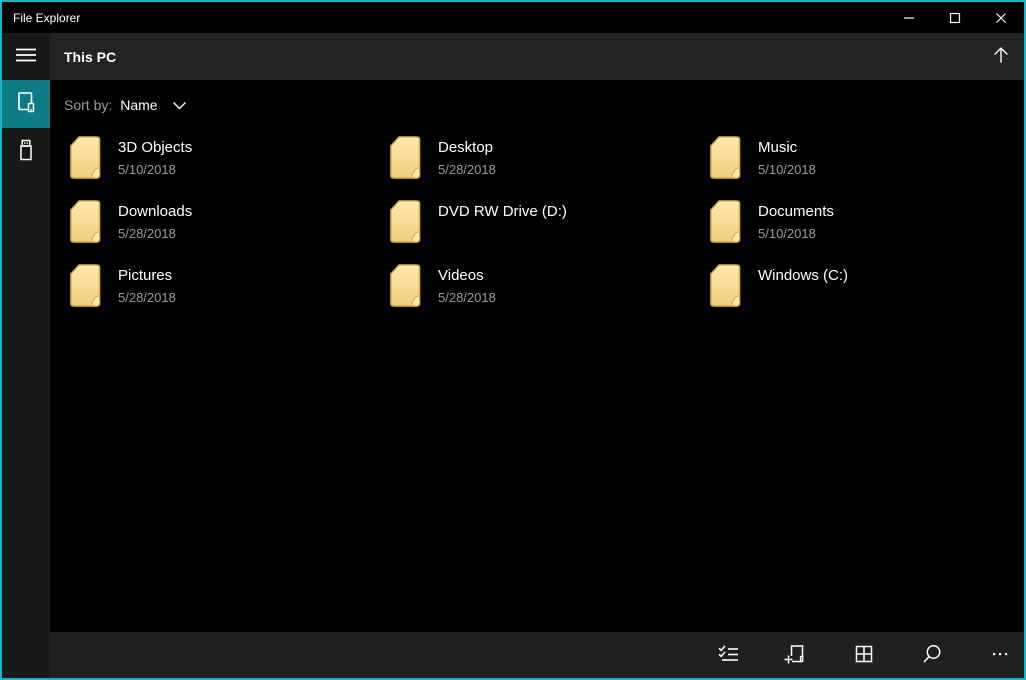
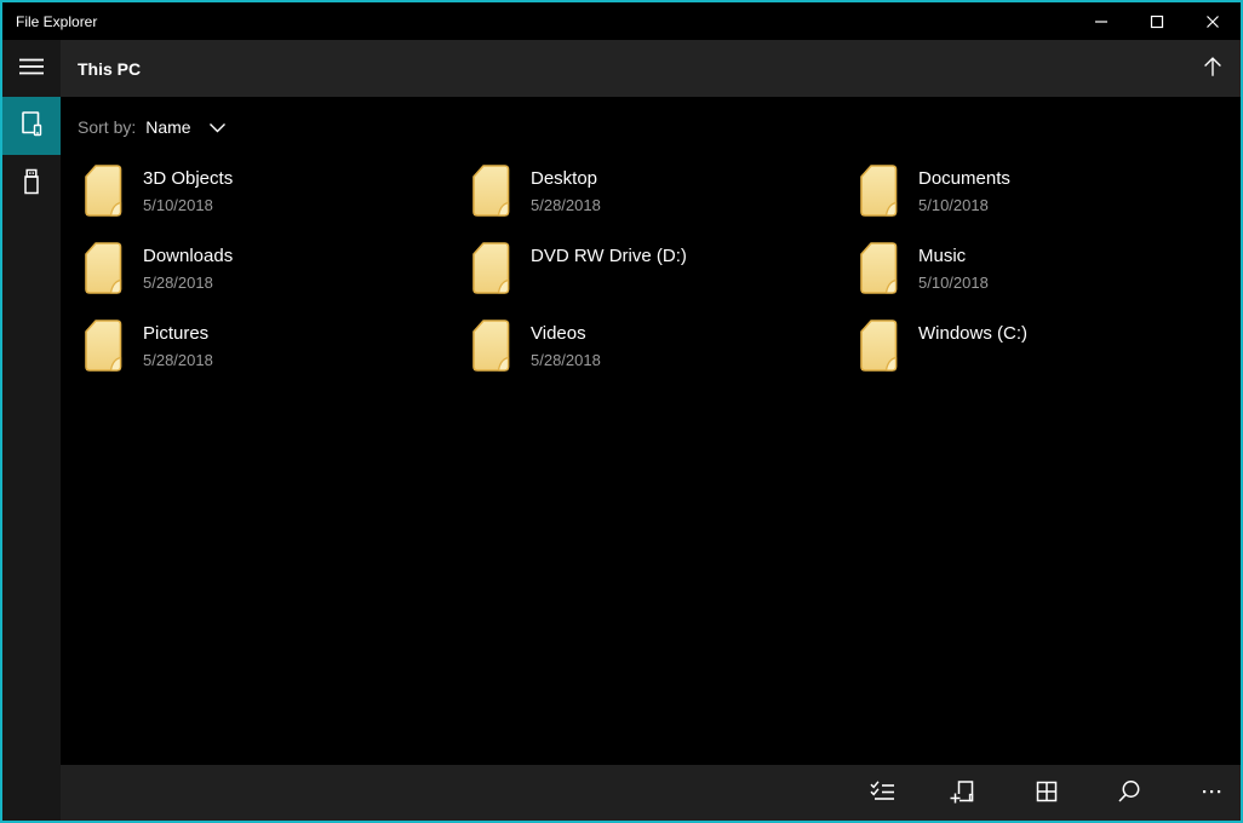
  File Explorer
  This PC
  Sort by:
  Name
  3D Objects
  5/10/2018
  Desktop
  5/28/2018
- Music
+ Documents
  5/10/2018
  Downloads
  5/28/2018
  DVD RW Drive (D:)
- Documents
+ Music
  5/10/2018
  Pictures
  5/28/2018
  Videos
  5/28/2018
  Windows (C:)
